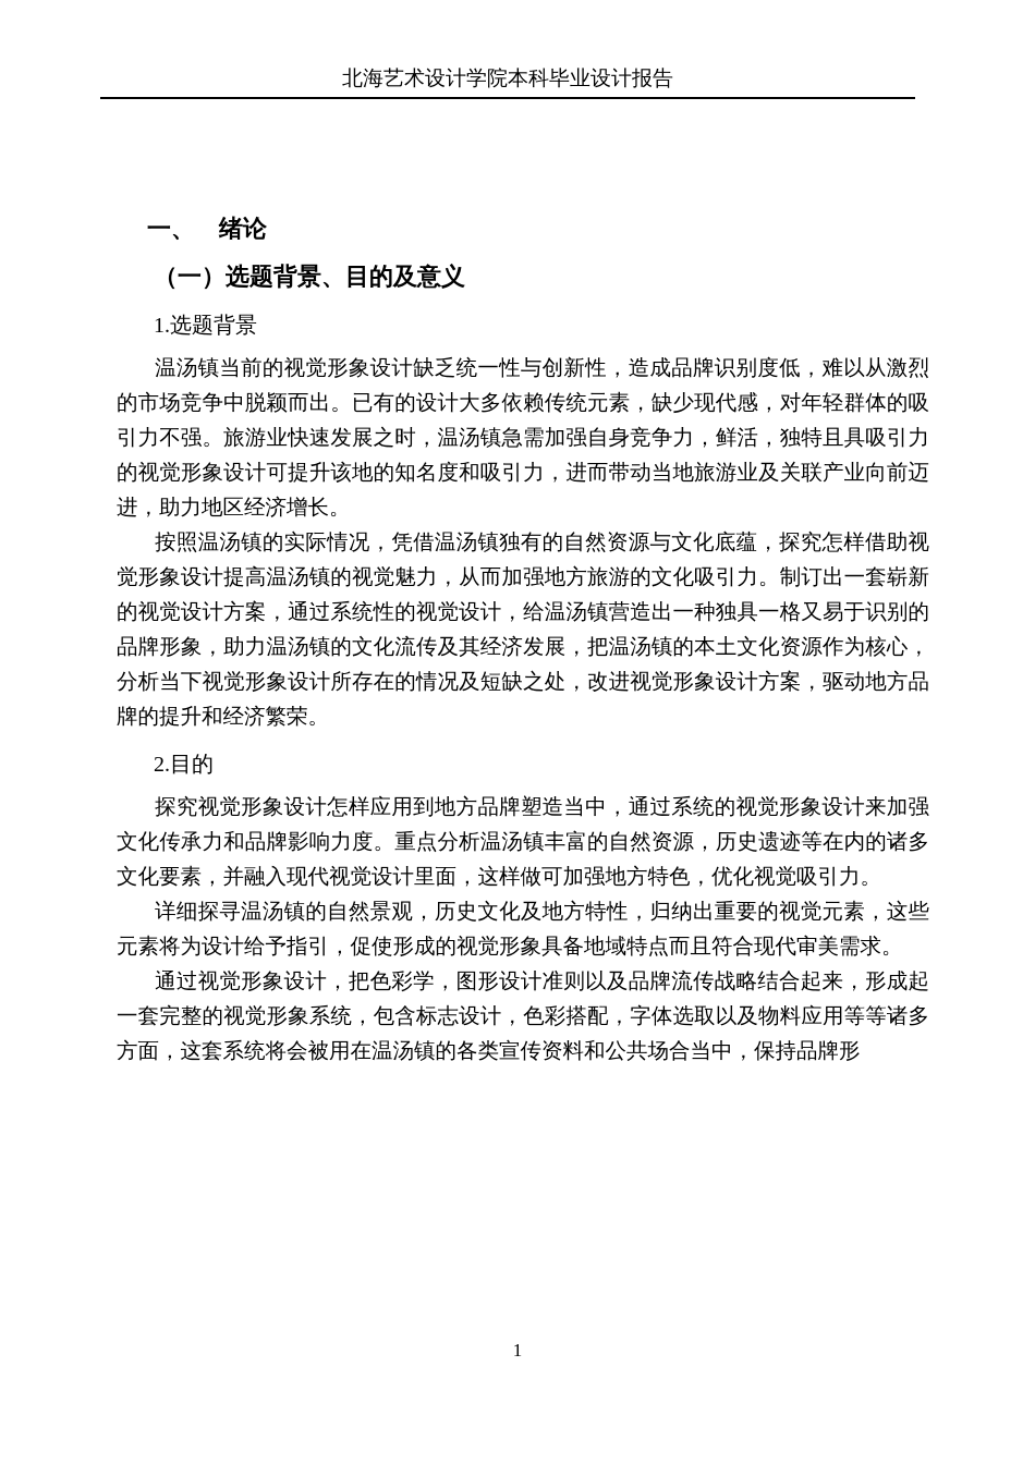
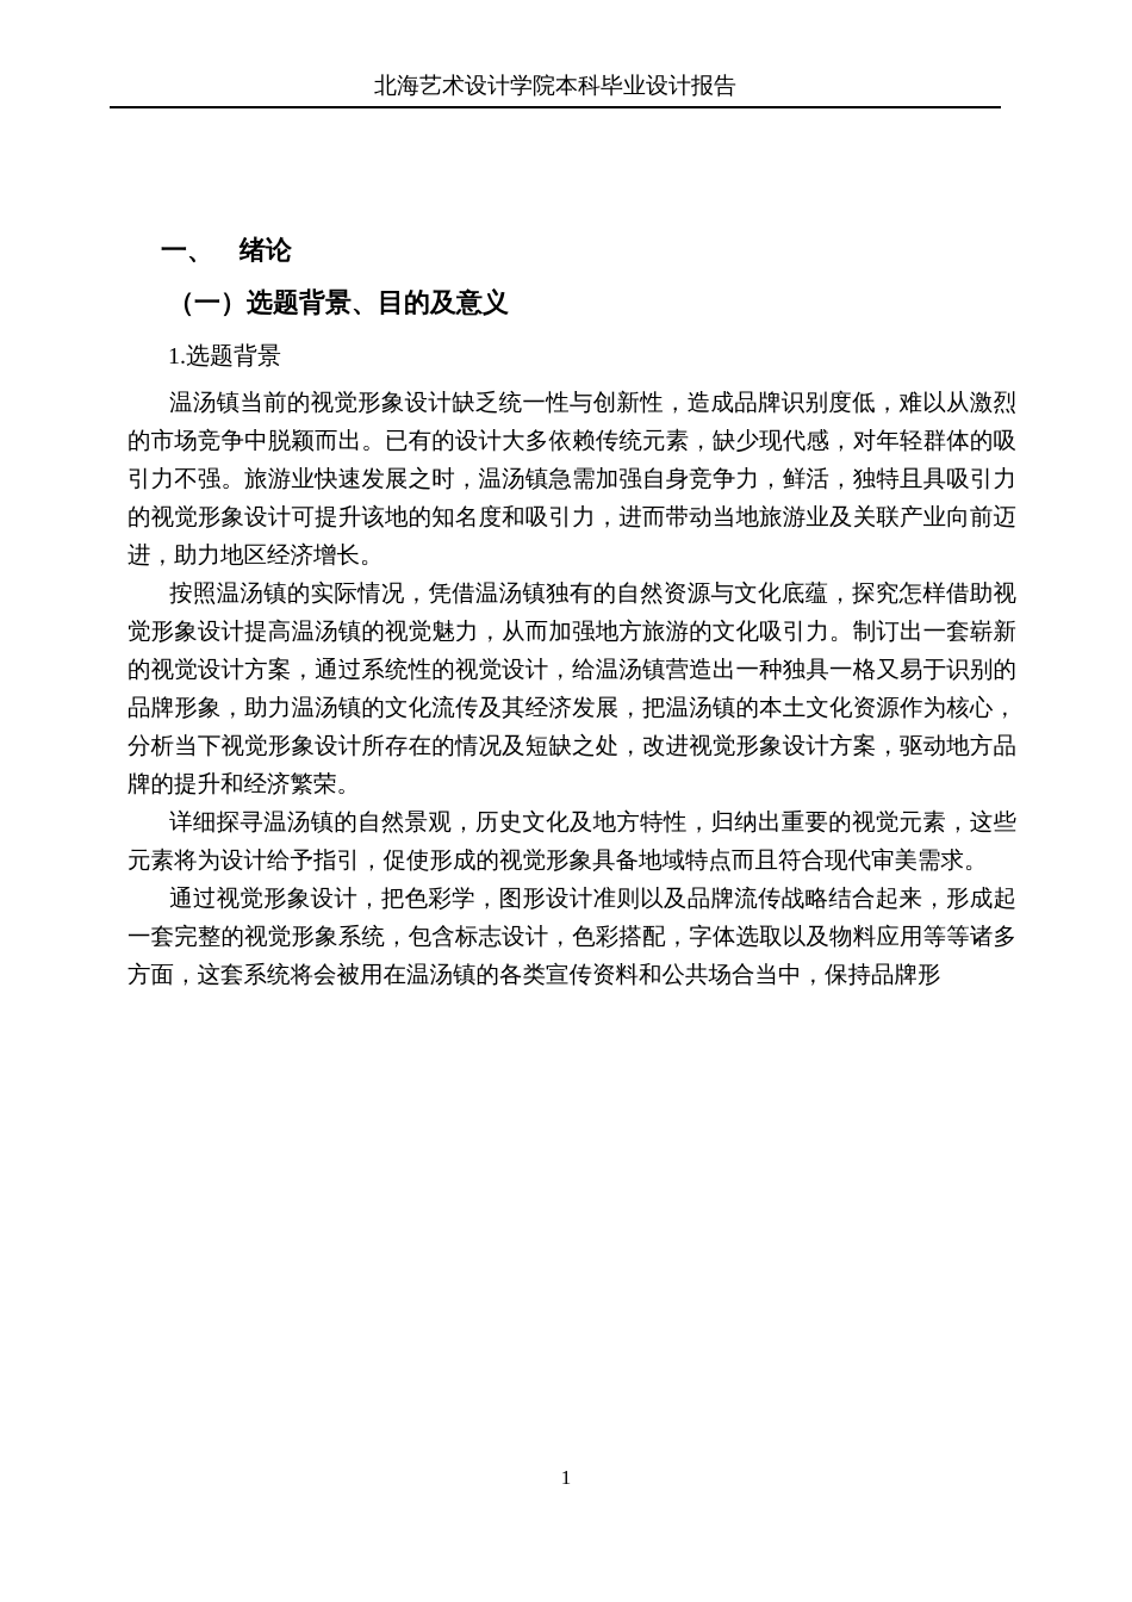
  北海艺术设计学院本科毕业设计报告
  一、 绪论
  （一）选题背景、目的及意义
  1.选题背景
  温汤镇当前的视觉形象设计缺乏统一性与创新性，造成品牌识别度低，难以从激烈的市场竞争中脱颖而出。已有的设计大多依赖传统元素，缺少现代感，对年轻群体的吸引力不强。旅游业快速发展之时，温汤镇急需加强自身竞争力，鲜活，独特且具吸引力的视觉形象设计可提升该地的知名度和吸引力，进而带动当地旅游业及关联产业向前迈进，助力地区经济增长。
  按照温汤镇的实际情况，凭借温汤镇独有的自然资源与文化底蕴，探究怎样借助视觉形象设计提高温汤镇的视觉魅力，从而加强地方旅游的文化吸引力。制订出一套崭新的视觉设计方案，通过系统性的视觉设计，给温汤镇营造出一种独具一格又易于识别的品牌形象，助力温汤镇的文化流传及其经济发展，把温汤镇的本土文化资源作为核心，分析当下视觉形象设计所存在的情况及短缺之处，改进视觉形象设计方案，驱动地方品牌的提升和经济繁荣。
- 2.目的
- 探究视觉形象设计怎样应用到地方品牌塑造当中，通过系统的视觉形象设计来加强文化传承力和品牌影响力度。重点分析温汤镇丰富的自然资源，历史遗迹等在内的诸多文化要素，并融入现代视觉设计里面，这样做可加强地方特色，优化视觉吸引力。
  详细探寻温汤镇的自然景观，历史文化及地方特性，归纳出重要的视觉元素，这些元素将为设计给予指引，促使形成的视觉形象具备地域特点而且符合现代审美需求。
  通过视觉形象设计，把色彩学，图形设计准则以及品牌流传战略结合起来，形成起一套完整的视觉形象系统，包含标志设计，色彩搭配，字体选取以及物料应用等等诸多方面，这套系统将会被用在温汤镇的各类宣传资料和公共场合当中，保持品牌形
  1
